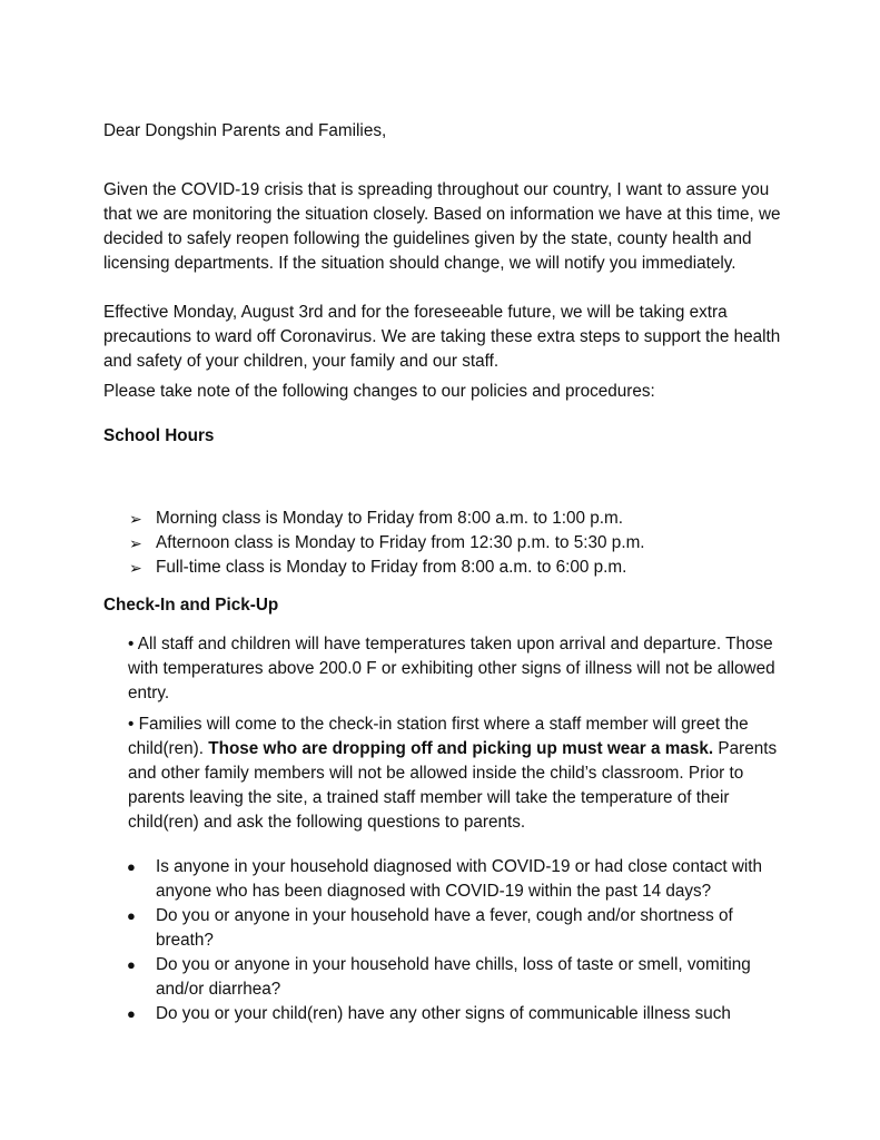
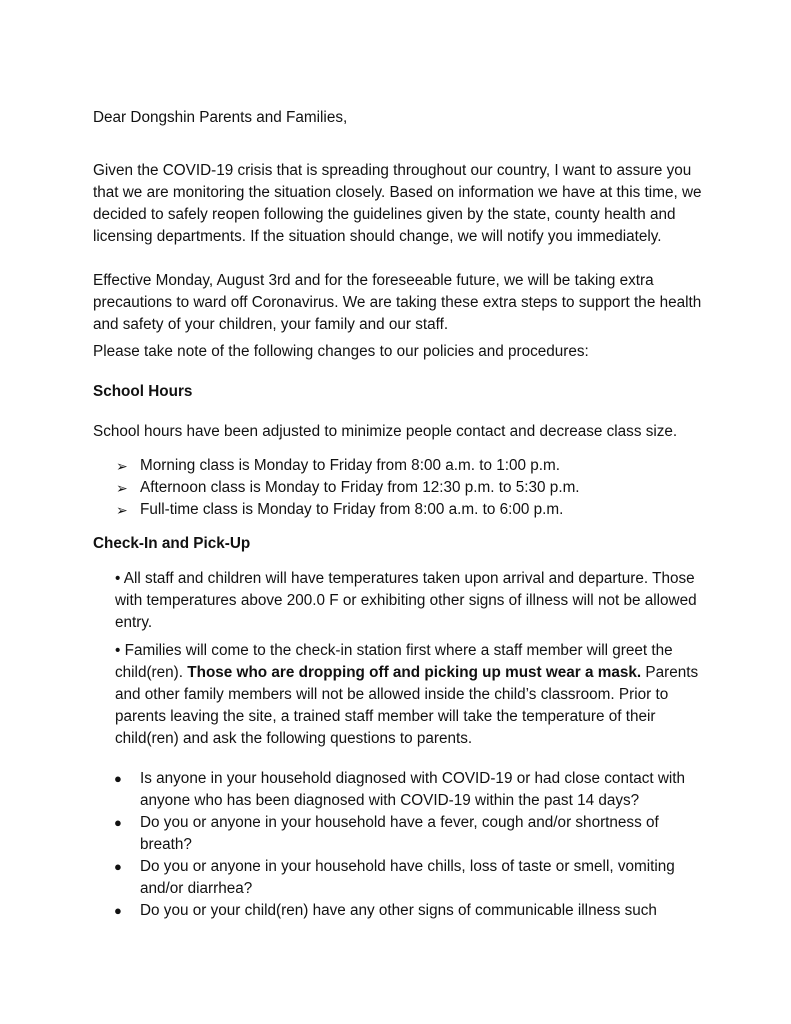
  Dear Dongshin Parents and Families,
  Given the COVID-19 crisis that is spreading throughout our country, I want to assure you that we are monitoring the situation closely. Based on information we have at this time, we decided to safely reopen following the guidelines given by the state, county health and licensing departments. If the situation should change, we will notify you immediately.
  Effective Monday, August 3rd and for the foreseeable future, we will be taking extra precautions to ward off Coronavirus. We are taking these extra steps to support the health and safety of your children, your family and our staff.
  Please take note of the following changes to our policies and procedures:
  School Hours
+ School hours have been adjusted to minimize people contact and decrease class size.
  ➢
  Morning class is Monday to Friday from 8:00 a.m. to 1:00 p.m.
  ➢
  Afternoon class is Monday to Friday from 12:30 p.m. to 5:30 p.m.
  ➢
  Full-time class is Monday to Friday from 8:00 a.m. to 6:00 p.m.
  Check-In and Pick-Up
  • All staff and children will have temperatures taken upon arrival and departure. Those with temperatures above 200.0 F or exhibiting other signs of illness will not be allowed entry.
  • Families will come to the check-in station first where a staff member will greet the child(ren). Those who are dropping off and picking up must wear a mask. Parents and other family members will not be allowed inside the child’s classroom. Prior to parents leaving the site, a trained staff member will take the temperature of their child(ren) and ask the following questions to parents.
  ●
  Is anyone in your household diagnosed with COVID-19 or had close contact with anyone who has been diagnosed with COVID-19 within the past 14 days?
  ●
  Do you or anyone in your household have a fever, cough and/or shortness of breath?
  ●
  Do you or anyone in your household have chills, loss of taste or smell, vomiting and/or diarrhea?
  ●
  Do you or your child(ren) have any other signs of communicable illness such
